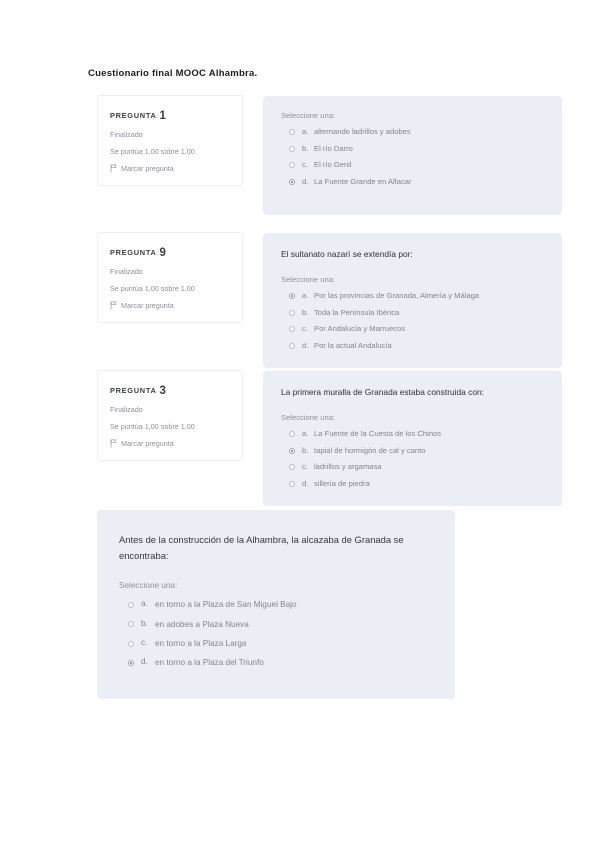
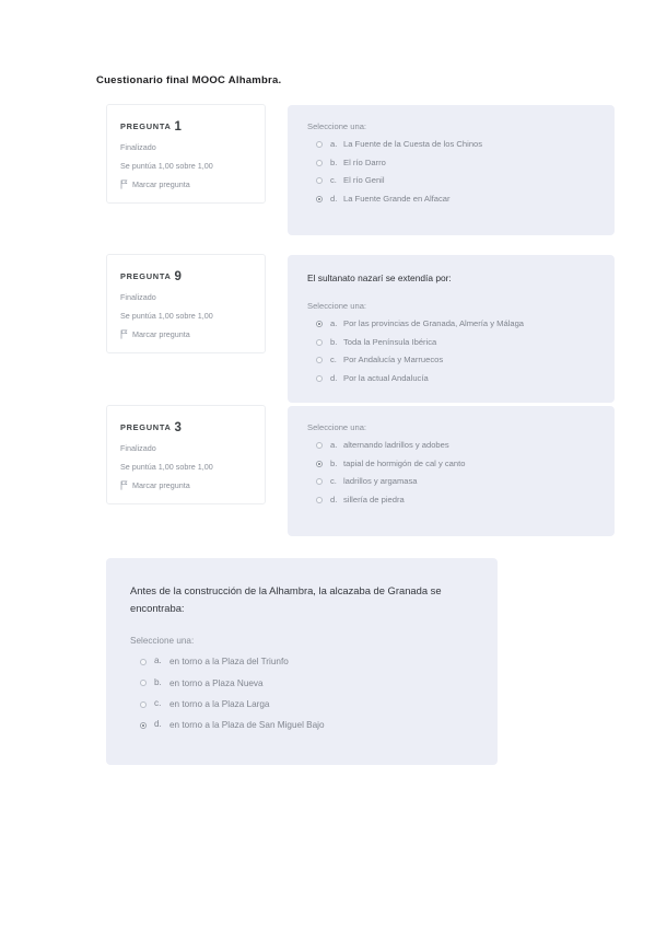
  Cuestionario final MOOC Alhambra.
  PREGUNTA 1
  Finalizado
  Se puntúa 1,00 sobre 1,00
  Marcar pregunta
  Seleccione una:
  a.
- alternando ladrillos y adobes
+ La Fuente de la Cuesta de los Chinos
  b.
  El río Darro
  c.
  El río Genil
  d.
  La Fuente Grande en Alfacar
  PREGUNTA 9
  Finalizado
  Se puntúa 1,00 sobre 1,00
  Marcar pregunta
  El sultanato nazarí se extendía por:
  Seleccione una:
  a.
  Por las provincias de Granada, Almería y Málaga
  b.
  Toda la Península Ibérica
  c.
  Por Andalucía y Marruecos
  d.
  Por la actual Andalucía
  PREGUNTA 3
  Finalizado
  Se puntúa 1,00 sobre 1,00
  Marcar pregunta
- La primera muralla de Granada estaba construida con:
  Seleccione una:
  a.
- La Fuente de la Cuesta de los Chinos
+ alternando ladrillos y adobes
  b.
  tapial de hormigón de cal y canto
  c.
  ladrillos y argamasa
  d.
  sillería de piedra
  Antes de la construcción de la Alhambra, la alcazaba de Granada se encontraba:
  Seleccione una:
  a.
- en torno a la Plaza de San Miguel Bajo
+ en torno a la Plaza del Triunfo
  b.
- en adobes a Plaza Nueva
+ en torno a Plaza Nueva
  c.
  en torno a la Plaza Larga
  d.
- en torno a la Plaza del Triunfo
+ en torno a la Plaza de San Miguel Bajo
